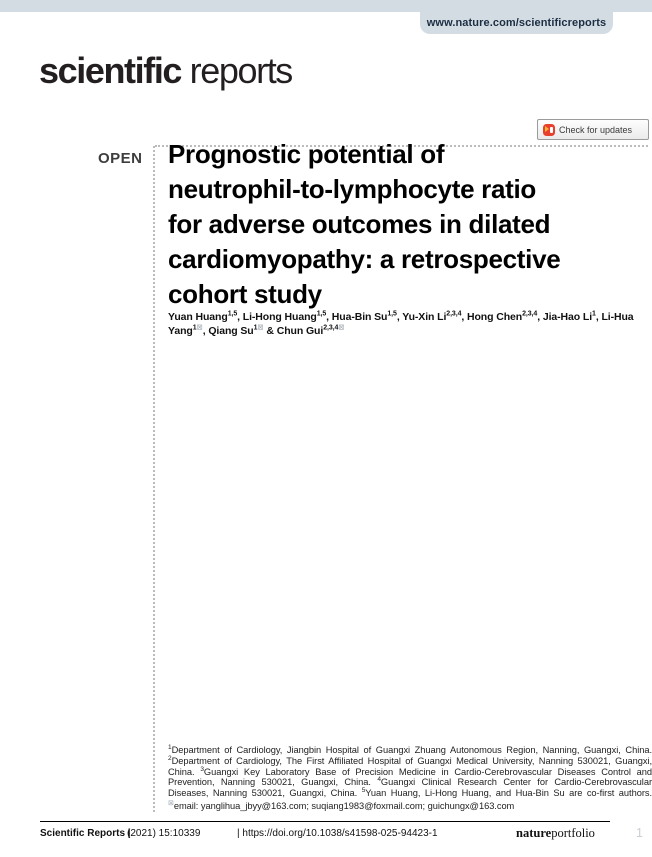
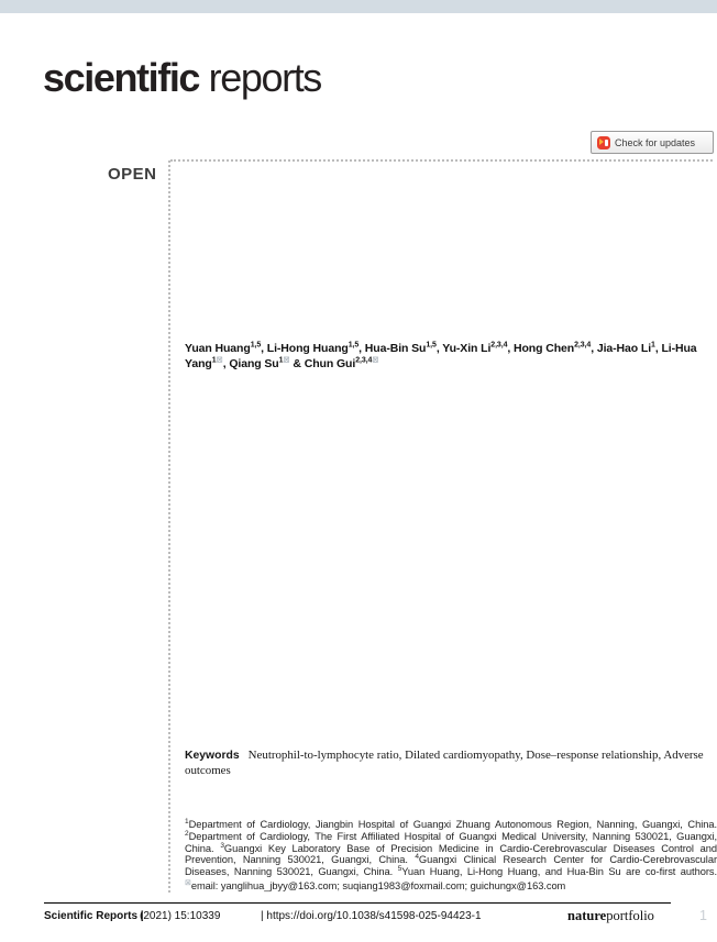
- www.nature.com/scientificreports
  scientific reports
  Check for updates
  OPEN
- Prognostic potential of
- neutrophil-to-lymphocyte ratio
- for adverse outcomes in dilated
- cardiomyopathy: a retrospective
- cohort study
  Yuan Huang , Li-Hong Huang , Hua-Bin Su , Yu-Xin Li , Hong Chen , Jia-Hao Li , Li-Hua Yang ⊠, Qiang Su ⊠ & Chun Gui ⊠
+ Keywords Neutrophil-to-lymphocyte ratio, Dilated cardiomyopathy, Dose–response relationship, Adverse outcomes
  Department of Cardiology, Jiangbin Hospital of Guangxi Zhuang Autonomous Region, Nanning, Guangxi, China.Department of Cardiology, The First Affiliated Hospital of Guangxi Medical University, Nanning 530021, Guangxi, China. Guangxi Key Laboratory Base of Precision Medicine in Cardio-Cerebrovascular Diseases Control and Prevention, Nanning 530021, Guangxi, China. Guangxi Clinical Research Center for Cardio-Cerebrovascular Diseases, Nanning 530021, Guangxi, China. Yuan Huang, Li-Hong Huang, and Hua-Bin Su are co-first authors.email: yanglihua_jbyy@163.com; suqiang1983@foxmail.com; guichungx@163.com
  Scientific Reports |
  (2021) 15:10339
  | https://doi.org/10.1038/s41598-025-94423-1
  natureportfolio
  1
